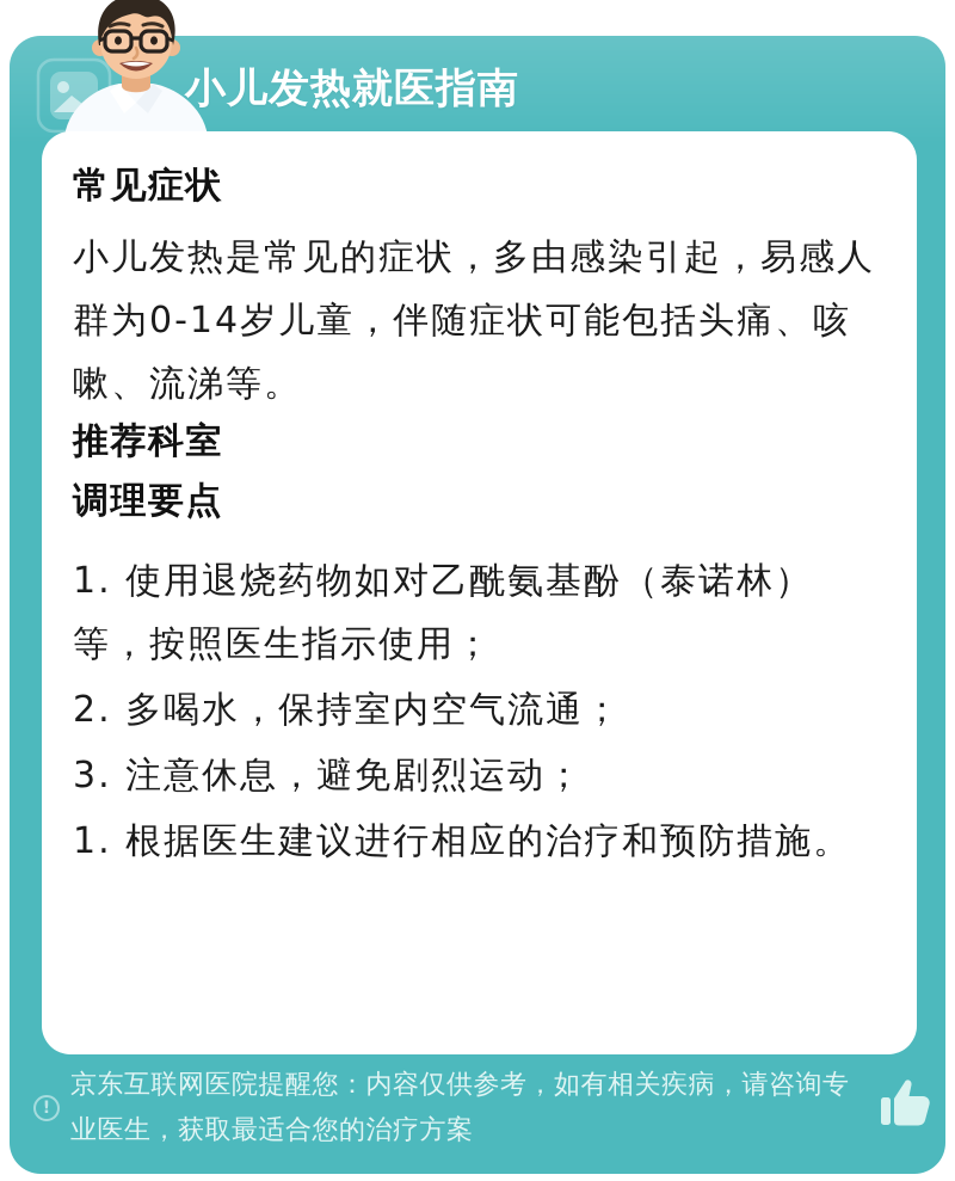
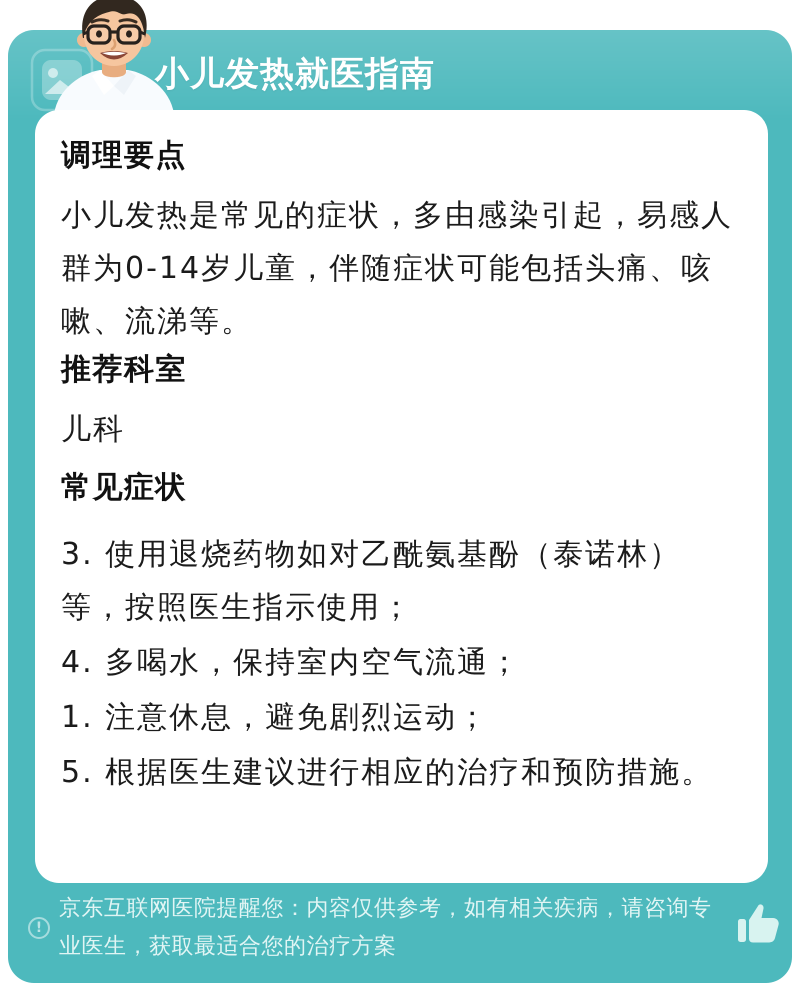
  小儿发热就医指南
- 常见症状
+ 调理要点
  小儿发热是常见的症状，多由感染引起，易感人群为0-14岁儿童，伴随症状可能包括头痛、咳嗽、流涕等。
  推荐科室
+ 儿科
- 调理要点
+ 常见症状
- 1. 使用退烧药物如对乙酰氨基酚（泰诺林）等，按照医生指示使用；
+ 3. 使用退烧药物如对乙酰氨基酚（泰诺林）等，按照医生指示使用；
- 2. 多喝水，保持室内空气流通；
+ 4. 多喝水，保持室内空气流通；
- 3. 注意休息，避免剧烈运动；
+ 1. 注意休息，避免剧烈运动；
- 1. 根据医生建议进行相应的治疗和预防措施。
+ 5. 根据医生建议进行相应的治疗和预防措施。
  !
  京东互联网医院提醒您：内容仅供参考，如有相关疾病，请咨询专业医生，获取最适合您的治疗方案
